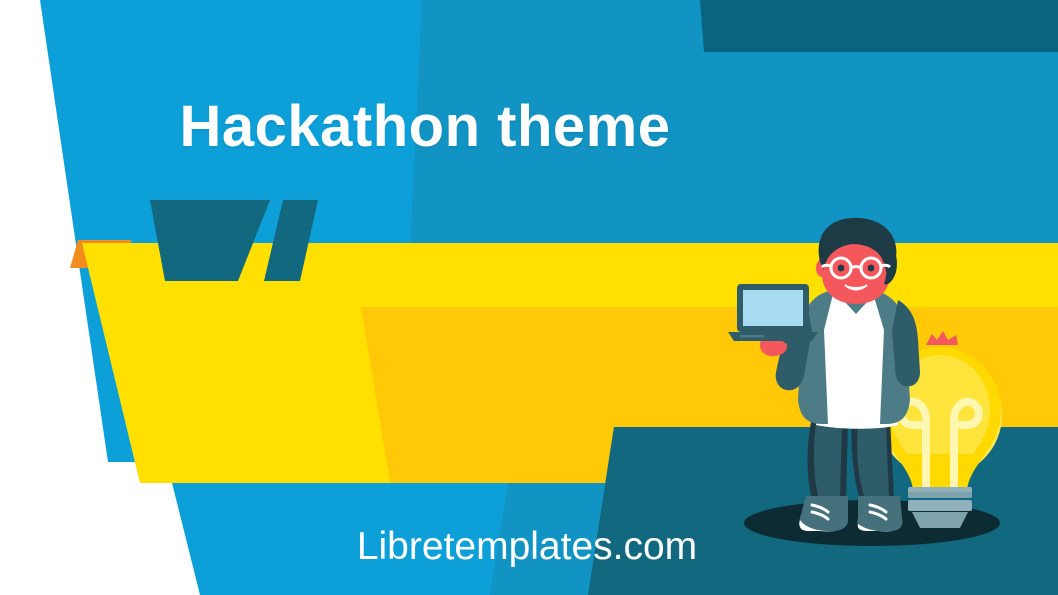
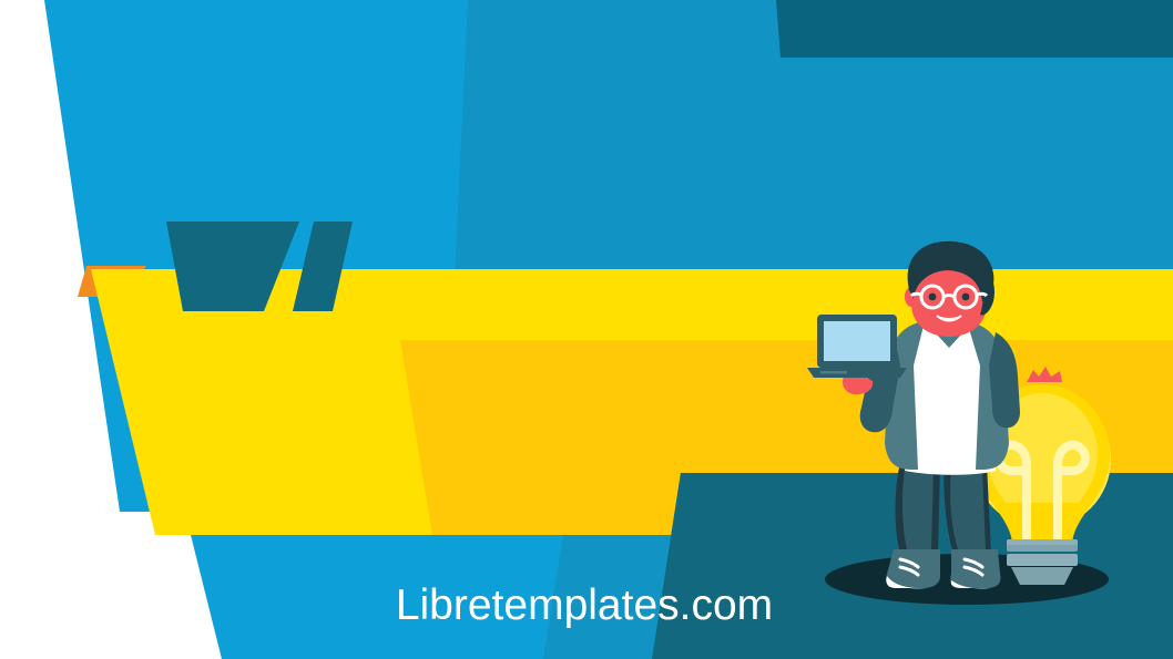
- Hackathon theme
  Libretemplates.com
